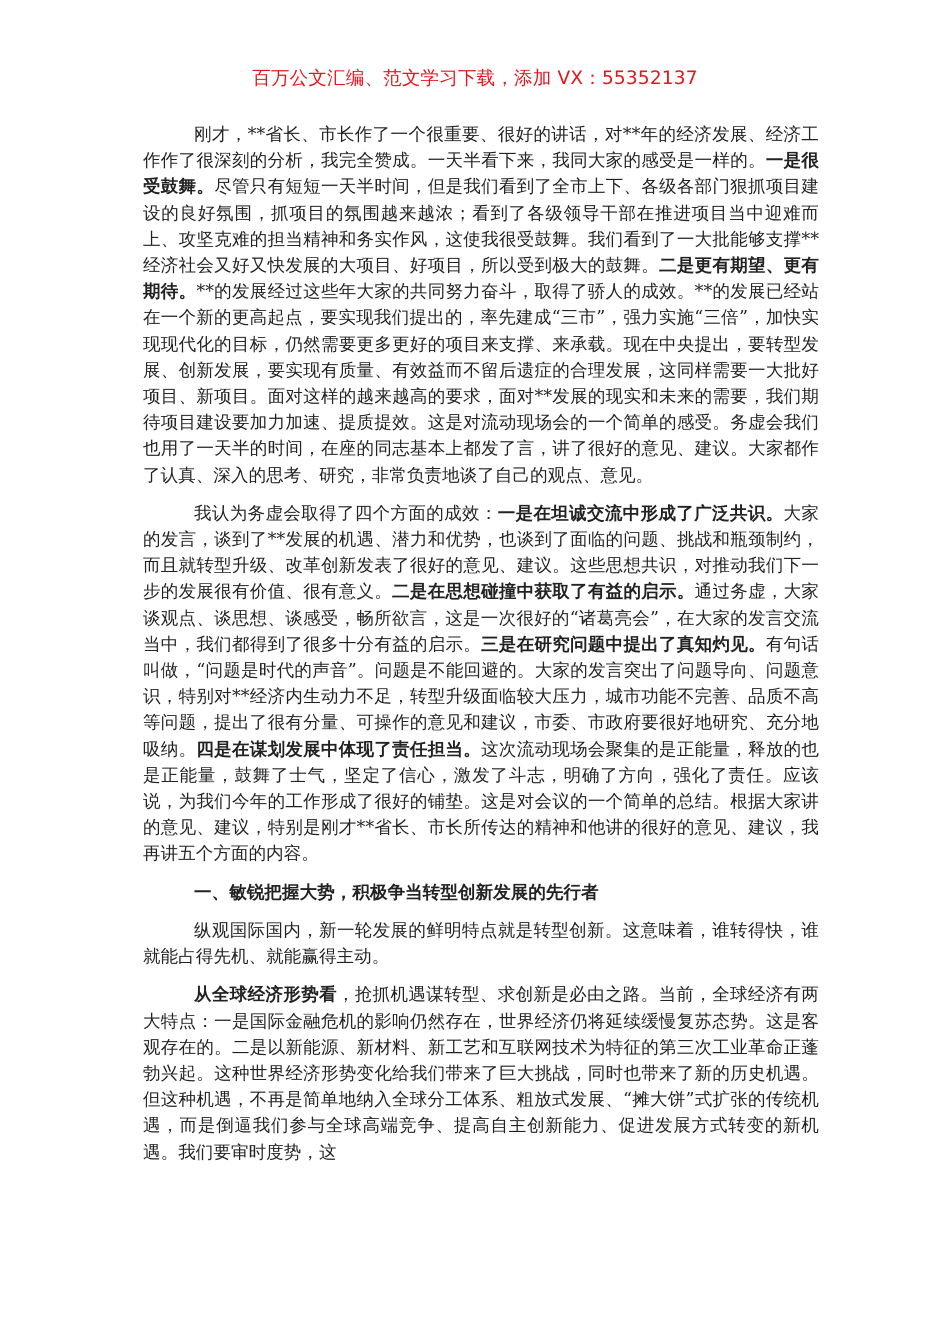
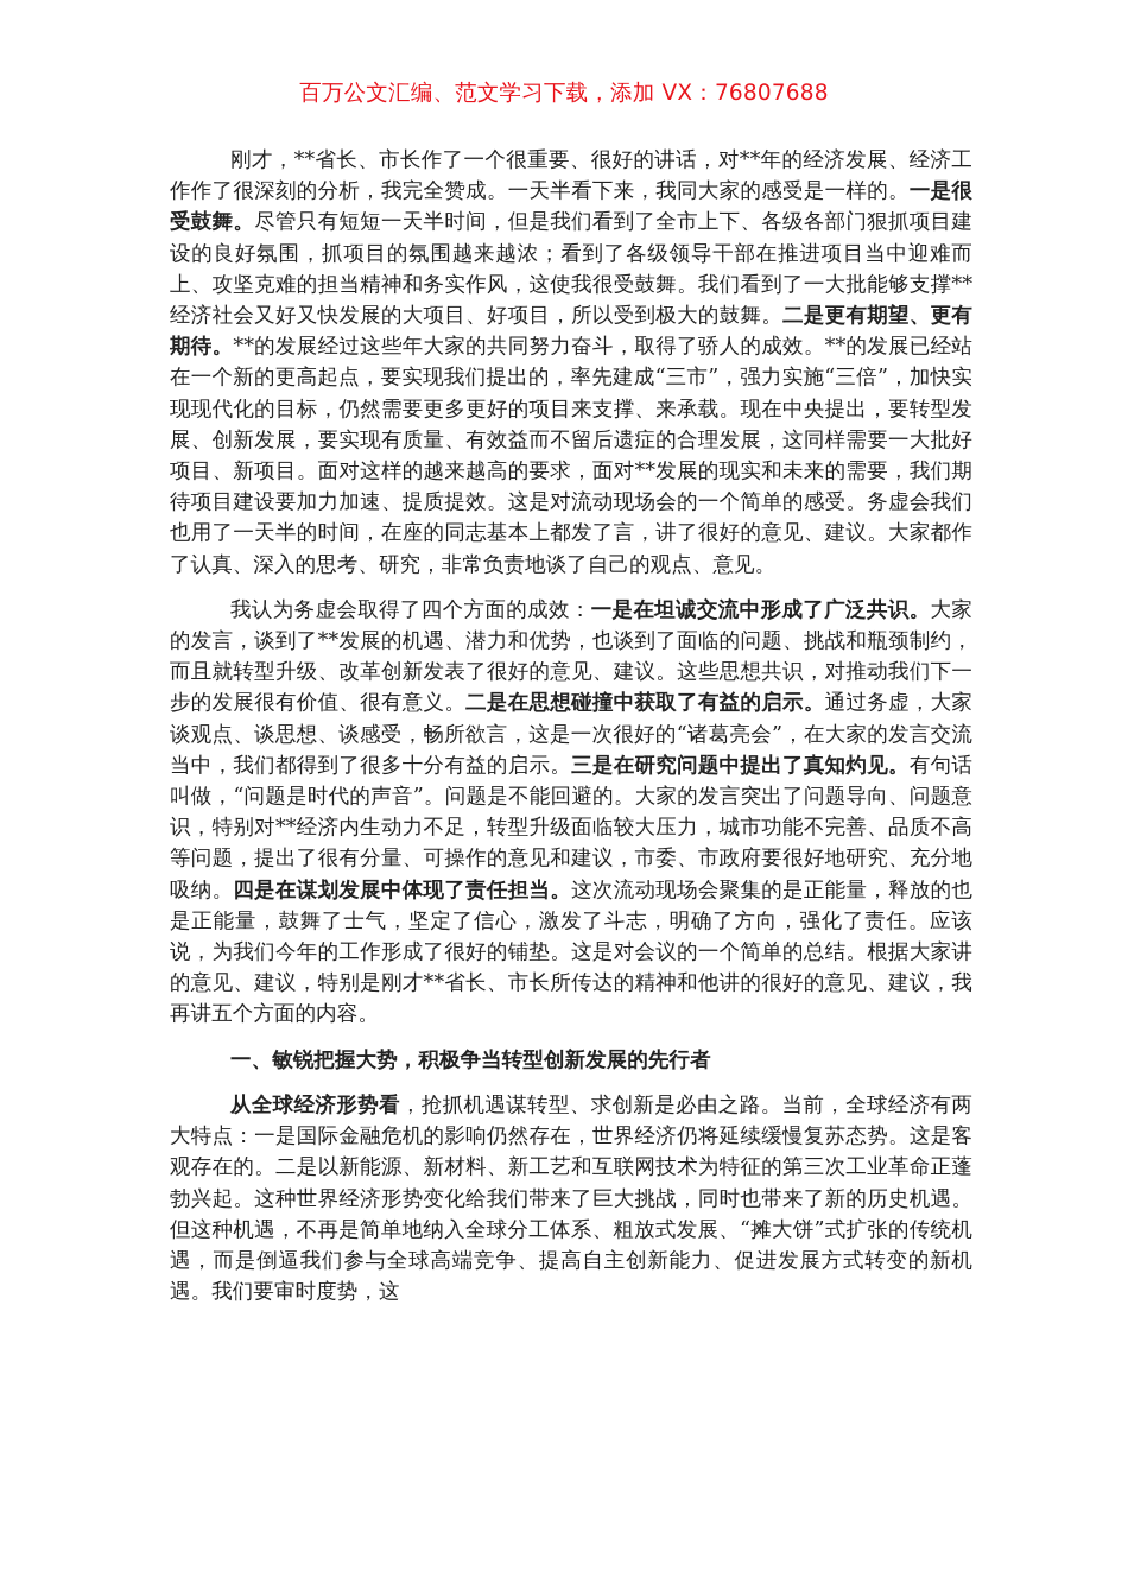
- 百万公文汇编、范文学习下载，添加 VX：55352137
+ 百万公文汇编、范文学习下载，添加 VX：76807688
  刚才，**省长、市长作了一个很重要、很好的讲话，对**年的经济发展、经济工作作了很深刻的分析，我完全赞成。一天半看下来，我同大家的感受是一样的。一是很受鼓舞。尽管只有短短一天半时间，但是我们看到了全市上下、各级各部门狠抓项目建设的良好氛围，抓项目的氛围越来越浓；看到了各级领导干部在推进项目当中迎难而上、攻坚克难的担当精神和务实作风，这使我很受鼓舞。我们看到了一大批能够支撑**经济社会又好又快发展的大项目、好项目，所以受到极大的鼓舞。二是更有期望、更有期待。**的发展经过这些年大家的共同努力奋斗，取得了骄人的成效。**的发展已经站在一个新的更高起点，要实现我们提出的，率先建成“三市”，强力实施“三倍”，加快实现现代化的目标，仍然需要更多更好的项目来支撑、来承载。现在中央提出，要转型发展、创新发展，要实现有质量、有效益而不留后遗症的合理发展，这同样需要一大批好项目、新项目。面对这样的越来越高的要求，面对**发展的现实和未来的需要，我们期待项目建设要加力加速、提质提效。这是对流动现场会的一个简单的感受。务虚会我们也用了一天半的时间，在座的同志基本上都发了言，讲了很好的意见、建议。大家都作了认真、深入的思考、研究，非常负责地谈了自己的观点、意见。
  我认为务虚会取得了四个方面的成效：一是在坦诚交流中形成了广泛共识。大家的发言，谈到了**发展的机遇、潜力和优势，也谈到了面临的问题、挑战和瓶颈制约，而且就转型升级、改革创新发表了很好的意见、建议。这些思想共识，对推动我们下一步的发展很有价值、很有意义。二是在思想碰撞中获取了有益的启示。通过务虚，大家谈观点、谈思想、谈感受，畅所欲言，这是一次很好的“诸葛亮会”，在大家的发言交流当中，我们都得到了很多十分有益的启示。三是在研究问题中提出了真知灼见。有句话叫做，“问题是时代的声音”。问题是不能回避的。大家的发言突出了问题导向、问题意识，特别对**经济内生动力不足，转型升级面临较大压力，城市功能不完善、品质不高等问题，提出了很有分量、可操作的意见和建议，市委、市政府要很好地研究、充分地吸纳。四是在谋划发展中体现了责任担当。这次流动现场会聚集的是正能量，释放的也是正能量，鼓舞了士气，坚定了信心，激发了斗志，明确了方向，强化了责任。应该说，为我们今年的工作形成了很好的铺垫。这是对会议的一个简单的总结。根据大家讲的意见、建议，特别是刚才**省长、市长所传达的精神和他讲的很好的意见、建议，我再讲五个方面的内容。
  一、敏锐把握大势，积极争当转型创新发展的先行者
- 纵观国际国内，新一轮发展的鲜明特点就是转型创新。这意味着，谁转得快，谁就能占得先机、就能赢得主动。
  从全球经济形势看，抢抓机遇谋转型、求创新是必由之路。当前，全球经济有两大特点：一是国际金融危机的影响仍然存在，世界经济仍将延续缓慢复苏态势。这是客观存在的。二是以新能源、新材料、新工艺和互联网技术为特征的第三次工业革命正蓬勃兴起。这种世界经济形势变化给我们带来了巨大挑战，同时也带来了新的历史机遇。但这种机遇，不再是简单地纳入全球分工体系、粗放式发展、“摊大饼”式扩张的传统机遇，而是倒逼我们参与全球高端竞争、提高自主创新能力、促进发展方式转变的新机遇。我们要审时度势，这
